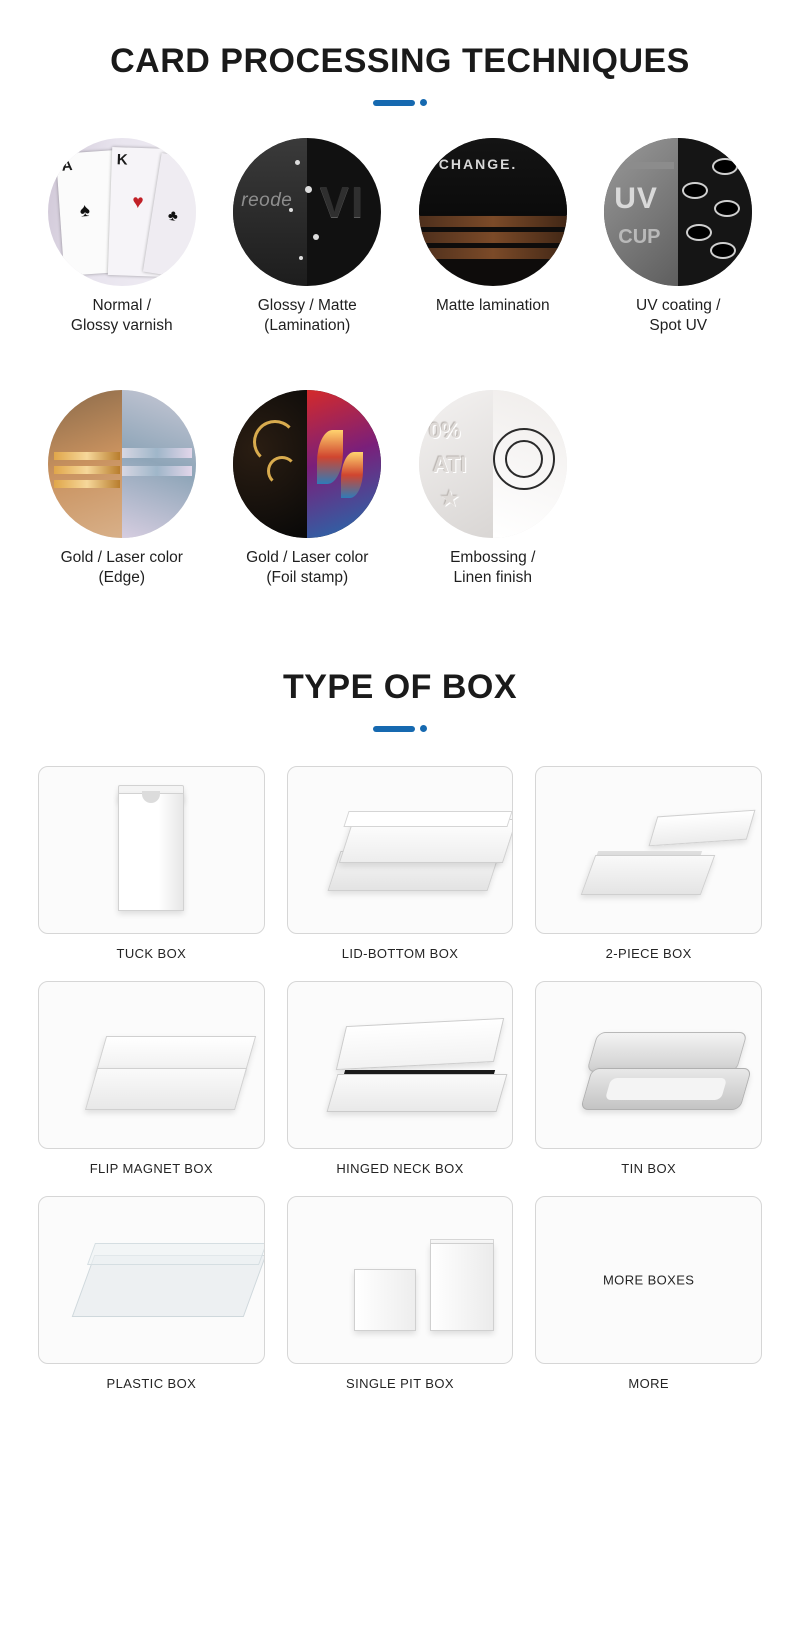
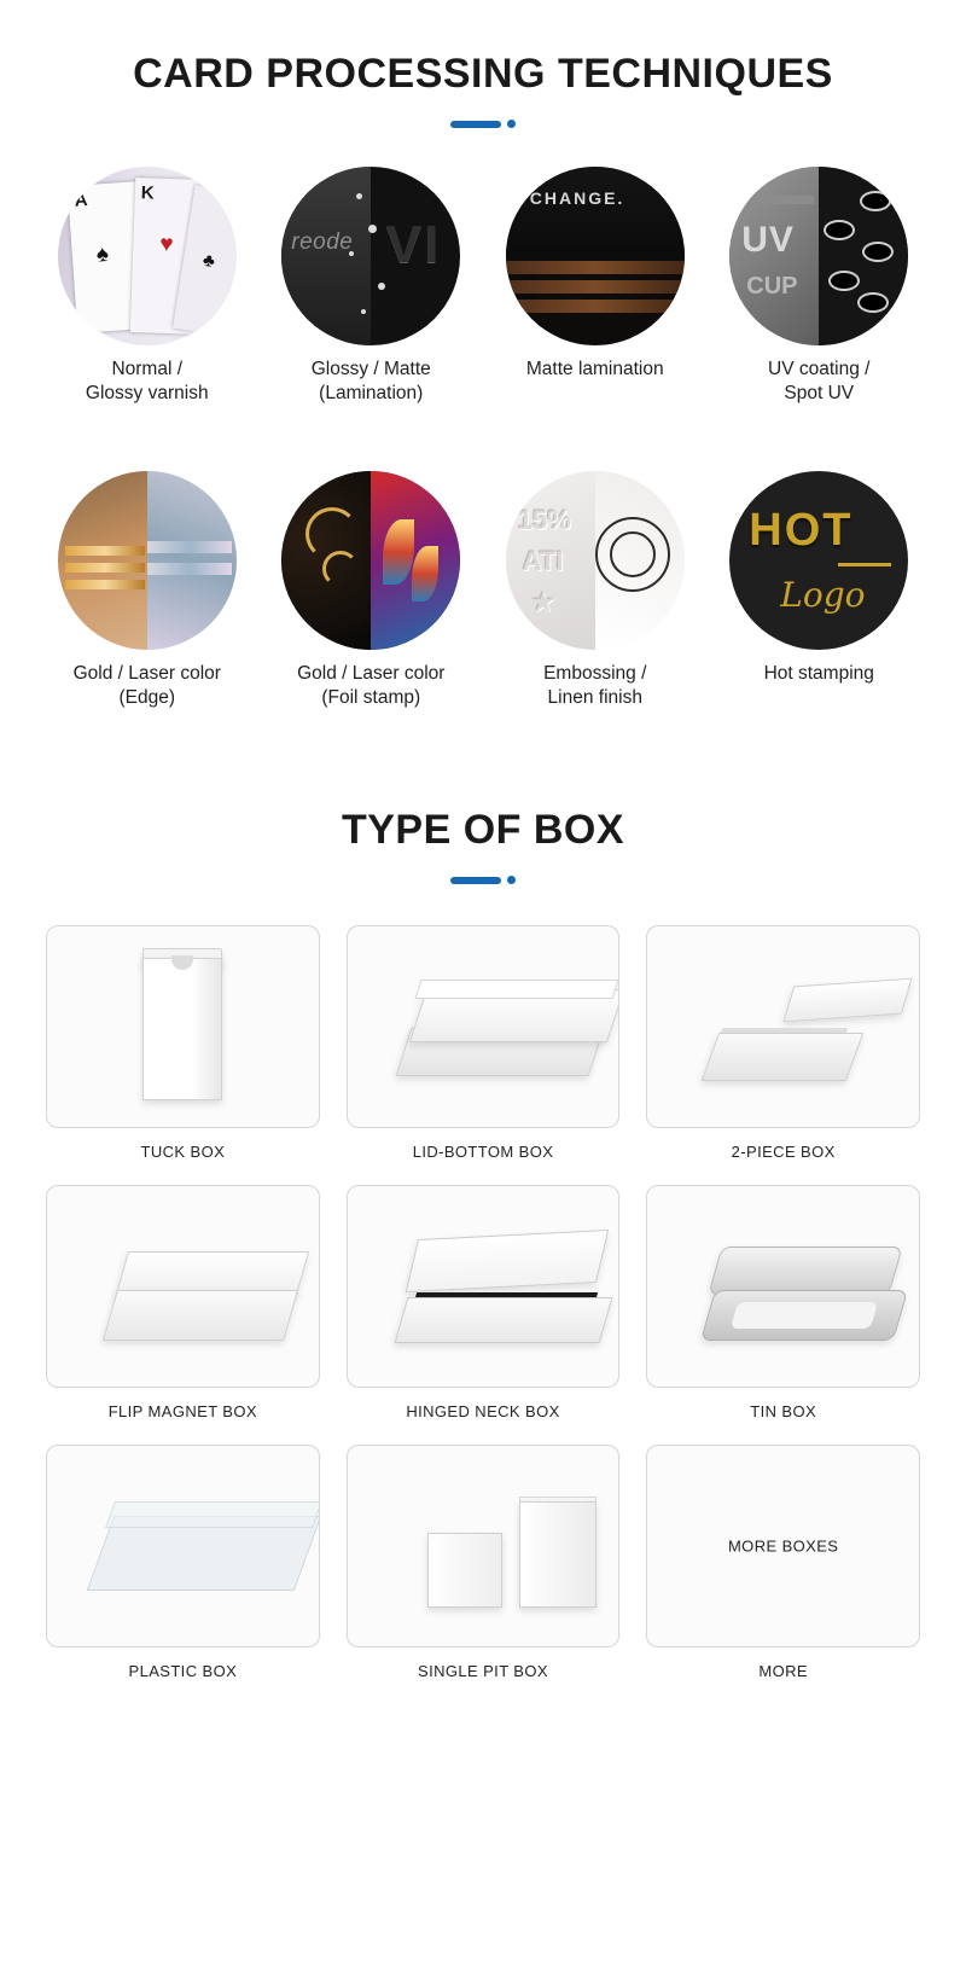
  CARD PROCESSING TECHNIQUES
  Normal /
  Glossy varnish
  reode
  VI
  Glossy / Matte
  (Lamination)
  CHANGE.
  Matte lamination
  UV
  CUP
  UV coating /
  Spot UV
  Gold / Laser color
  (Edge)
  Gold / Laser color
  (Foil stamp)
- 0%
+ 15%
  ATI
  ★
  Embossing /
  Linen finish
+ HOT
+ Logo
+ Hot stamping
  TYPE OF BOX
  TUCK BOX
  LID-BOTTOM BOX
  2-PIECE BOX
  FLIP MAGNET BOX
  HINGED NECK BOX
  TIN BOX
  PLASTIC BOX
  SINGLE PIT BOX
  MORE BOXES
  MORE
